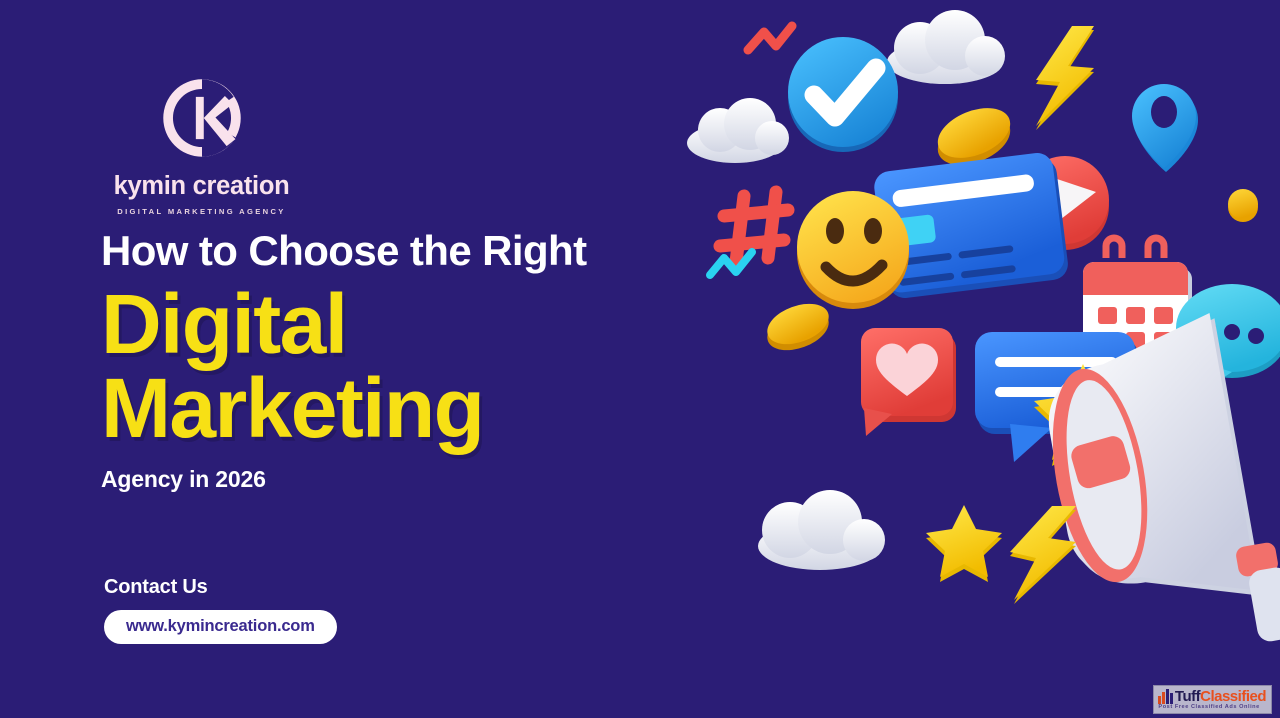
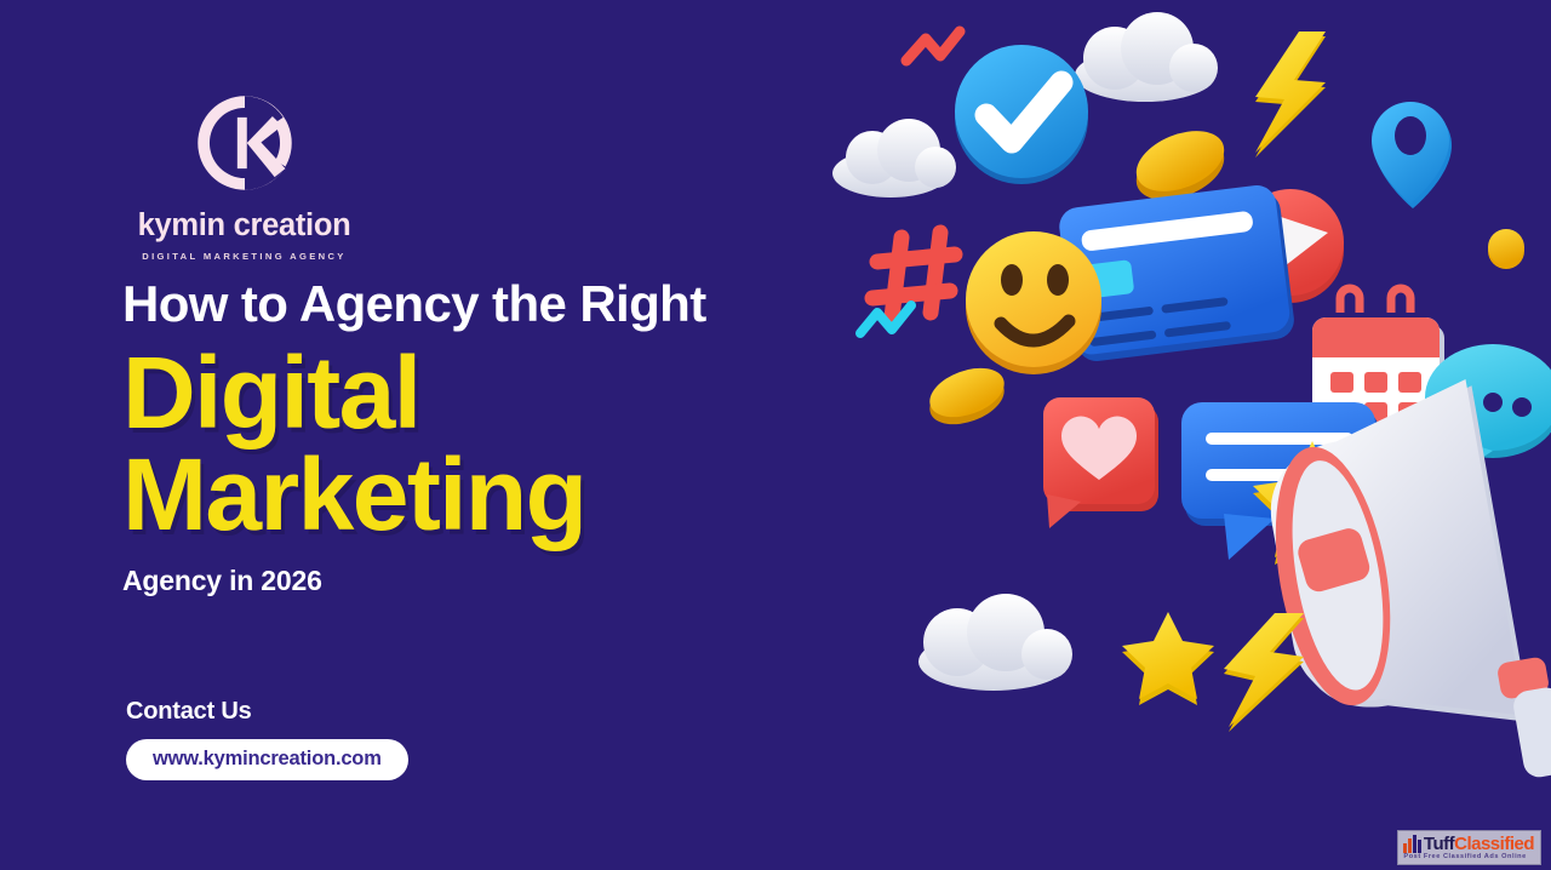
  kymin creation
  DIGITAL MARKETING AGENCY
- How to Choose the Right
+ How to Agency the Right
  Digital
  Marketing
  Agency in 2026
  Contact Us
  www.kymincreation.com
  TuffClassified
